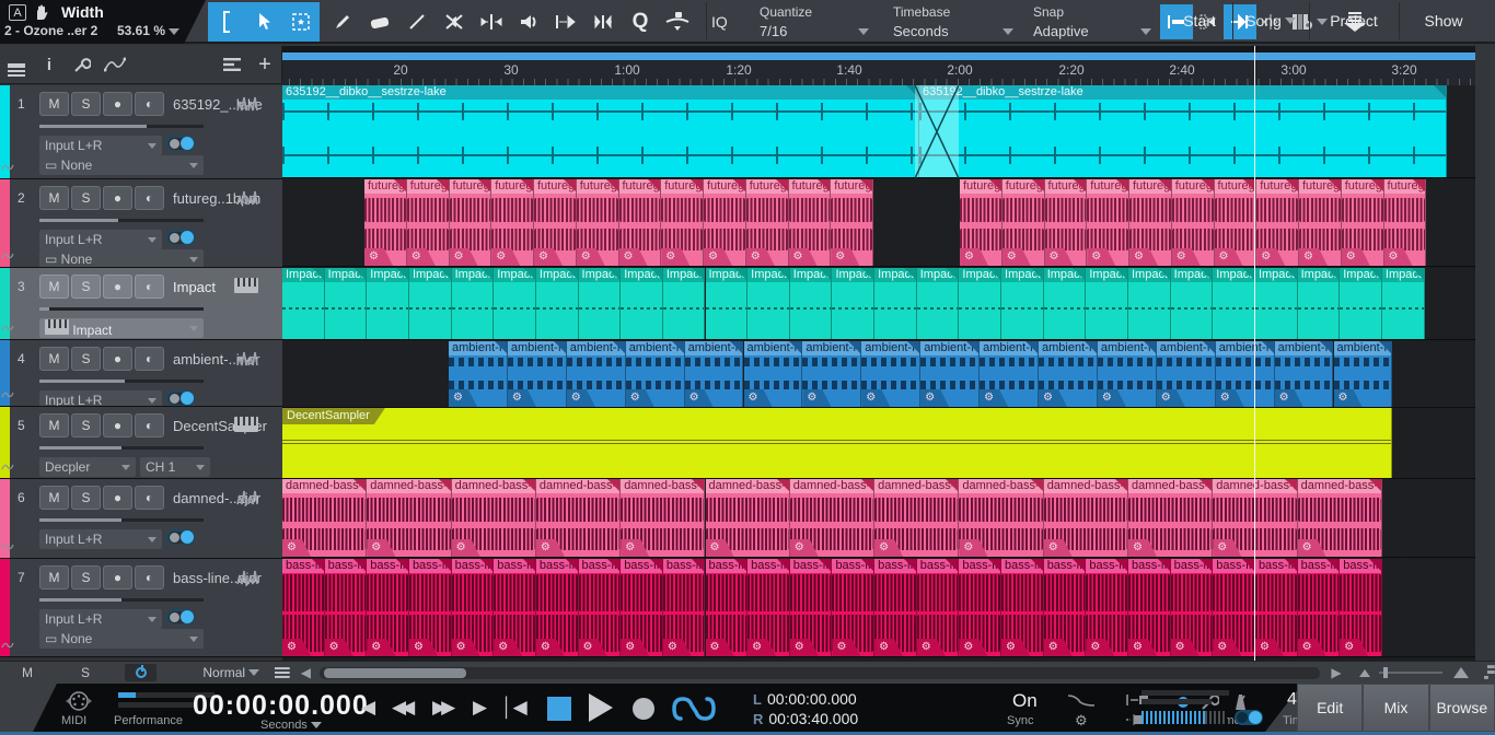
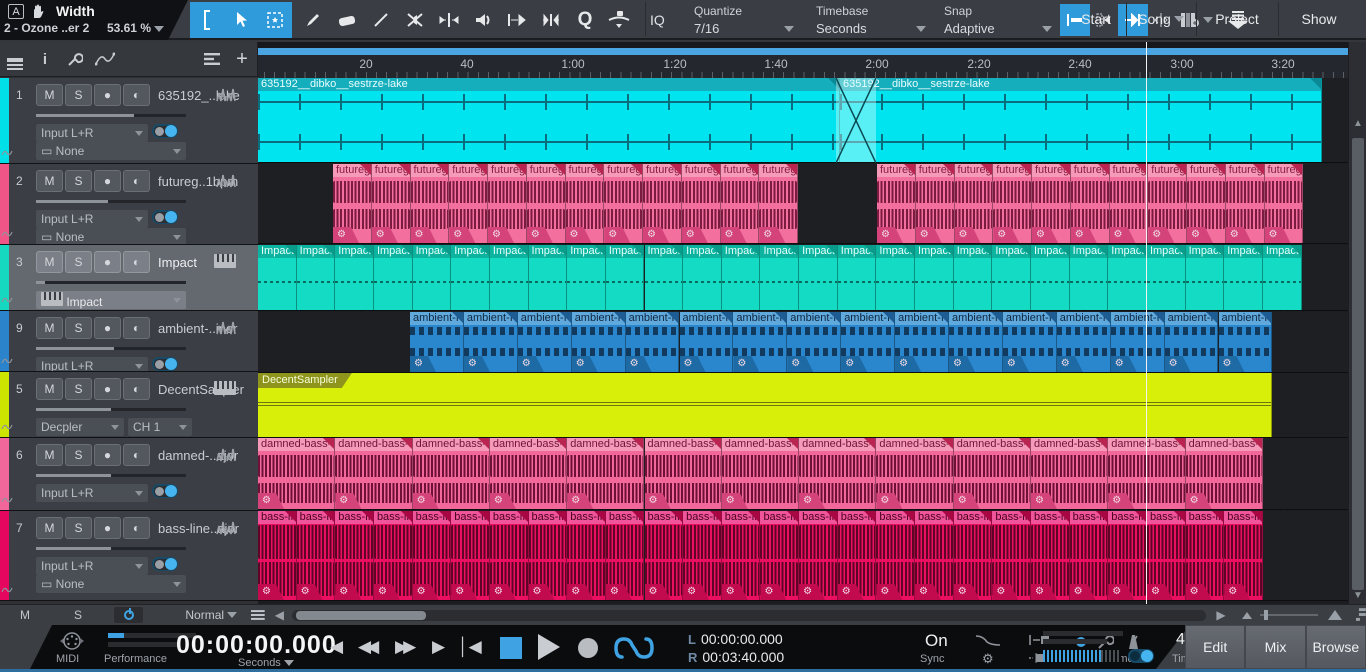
  A
  Width
  2 - Ozone ..er 2
  53.61 %
  Q
  IQ
  Quantize
  7/16
  Timebase
  Seconds
  Snap
  Adaptive
  Start
  Song
  Project
  Show
  i
  +
  1
  M
  S
  ●
  ◐
  635192_..le
  Input L+R
  ▭ None
  2
  M
  S
  ●
  ◐
  futureg..1bm
  Input L+R
  ▭ None
  3
  M
  S
  ●
  ◐
  Impact
  Impact
- 4
+ 9
  M
  S
  ●
  ◐
  ambient-..ir
  Input L+R
  5
  M
  S
  ●
  ◐
  DecentSaer
  Decpler
  CH 1
  6
  M
  S
  ●
  ◐
  damned-..jr
  Input L+R
  7
  M
  S
  ●
  ◐
  bass-line..ajor
  Input L+R
  ▭ None
  20
- 30
+ 40
  1:00
  1:20
  1:40
  2:00
  2:20
  2:40
  3:00
  3:20
  635192__dibko__sestrze-lake
  635192__dibko__sestrze-lake
  futureg
  ⚙
  futureg
  ⚙
  futureg
  ⚙
  futureg
  ⚙
  futureg
  ⚙
  futureg
  ⚙
  futureg
  ⚙
  futureg
  ⚙
  futureg
  ⚙
  futureg
  ⚙
  futureg
  ⚙
  futureg
  ⚙
  futureg
  ⚙
  futureg
  ⚙
  futureg
  ⚙
  futureg
  ⚙
  futureg
  ⚙
  futureg
  ⚙
  futureg
  ⚙
  futureg
  ⚙
  futureg
  ⚙
  futureg
  ⚙
  futureg
  ⚙
  Impact
  Impact
  Impact
  Impact
  Impact
  Impact
  Impact
  Impact
  Impact
  Impact
  Impact
  Impact
  Impact
  Impact
  Impact
  Impact
  Impact
  Impact
  Impact
  Impact
  Impact
  Impact
  Impact
  Impact
  Impact
  Impact
  Impact
  ambient-ı
  ⚙
  ambient-ı
  ⚙
  ambient-ı
  ⚙
  ambient-ı
  ⚙
  ambient-ı
  ⚙
  ambient-ı
  ⚙
  ambient-ı
  ⚙
  ambient-ı
  ⚙
  ambient-ı
  ⚙
  ambient-ı
  ⚙
  ambient-ı
  ⚙
  ambient-ı
  ⚙
  ambient-ı
  ⚙
  ambiet-ı
  ⚙
  ambient-ı
  ⚙
  ambient-ı
  ⚙
  DecentSampler
  damned-bass-l
  ⚙
  damned-bass-l
  ⚙
  damned-bass-l
  ⚙
  damned-bass-l
  ⚙
  damned-bass-l
  ⚙
  damned-bass-l
  ⚙
  damned-bass-l
  ⚙
  damned-bass-l
  ⚙
  damned-bass-l
  ⚙
  damned-bass-l
  ⚙
  damned-bass-l
  ⚙
  damned-bass-l
  ⚙
  damned-bass-l
  ⚙
  bass-lı
  ⚙
  bass-lı
  ⚙
  bass-lı
  ⚙
  bass-lı
  ⚙
  bass-lı
  ⚙
  bass-lı
  ⚙
  bass-lı
  ⚙
  bass-lı
  ⚙
  bass-lı
  ⚙
  bass-lı
  ⚙
  bass-lı
  ⚙
  bass-lı
  ⚙
  bass-lı
  ⚙
  bass-lı
  ⚙
  bass-lı
  ⚙
  bass-lı
  ⚙
  bass-lı
  ⚙
  bass-lı
  ⚙
  bass-lı
  ⚙
  bass-lı
  ⚙
  bass-lı
  ⚙
  bass-lı
  ⚙
  bass-lı
  ⚙
  bass-lı
  ⚙
  bass-lı
  ⚙
  bass-lı
  ⚙
+ ▲
+ ▼
  M
  S
  Normal
  ◀
  ▶
  MIDI
  Performance
  00:00:00.000
  Seconds
  ◀
  ◀◀
  ▶▶
  ▶
  │◀
  L 00:00:00.000
  R 00:03:40.000
  On
  Sync
  ⚙
  Edit
  Mix
  Browse
